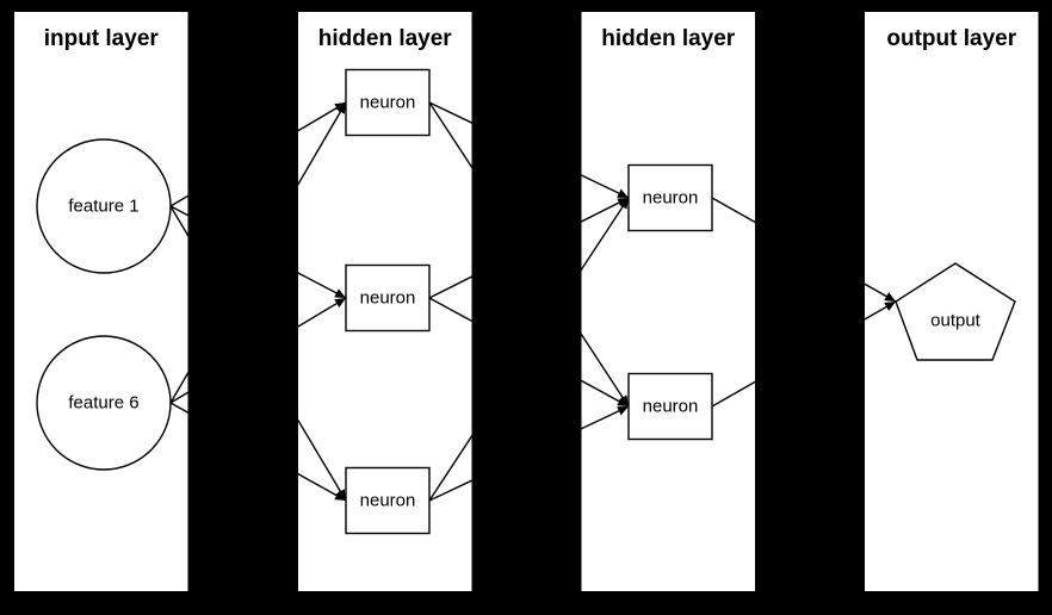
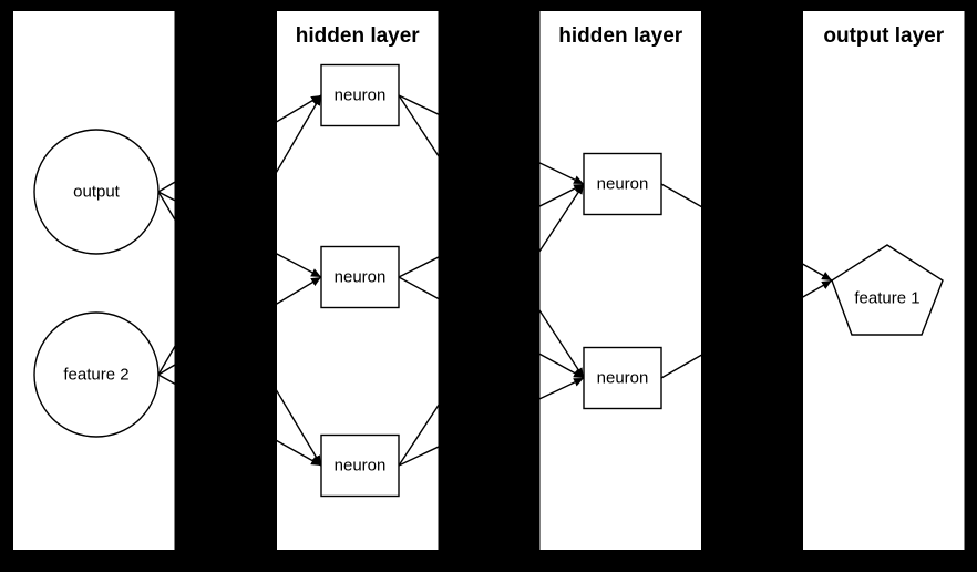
- input layer
  hidden layer
  hidden layer
  output layer
- feature 1
+ output
- feature 6
+ feature 2
  neuron
  neuron
  neuron
  neuron
  neuron
- output
+ feature 1
